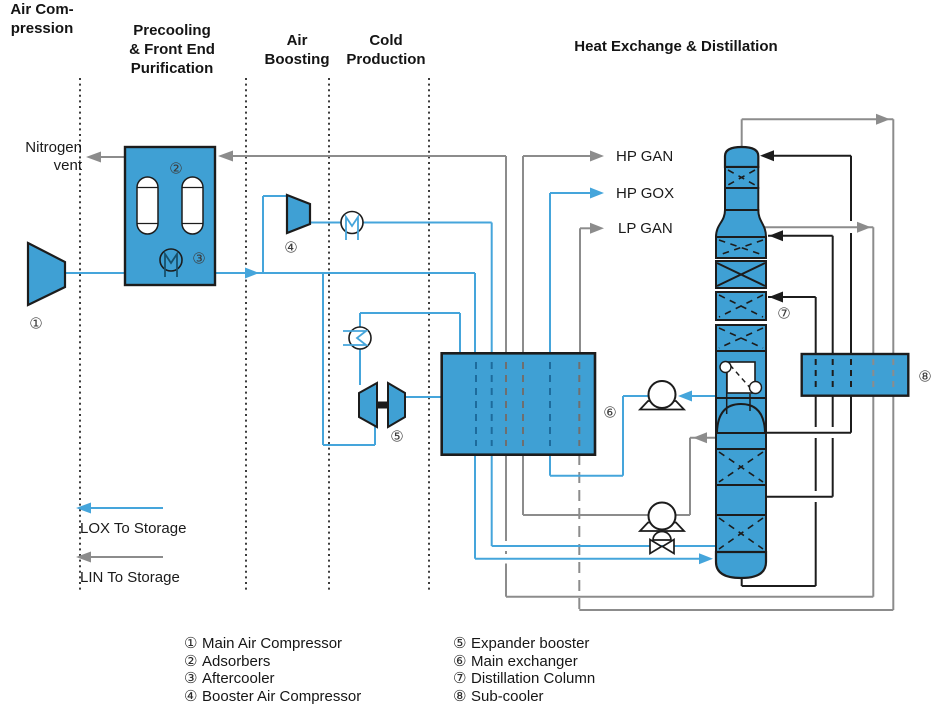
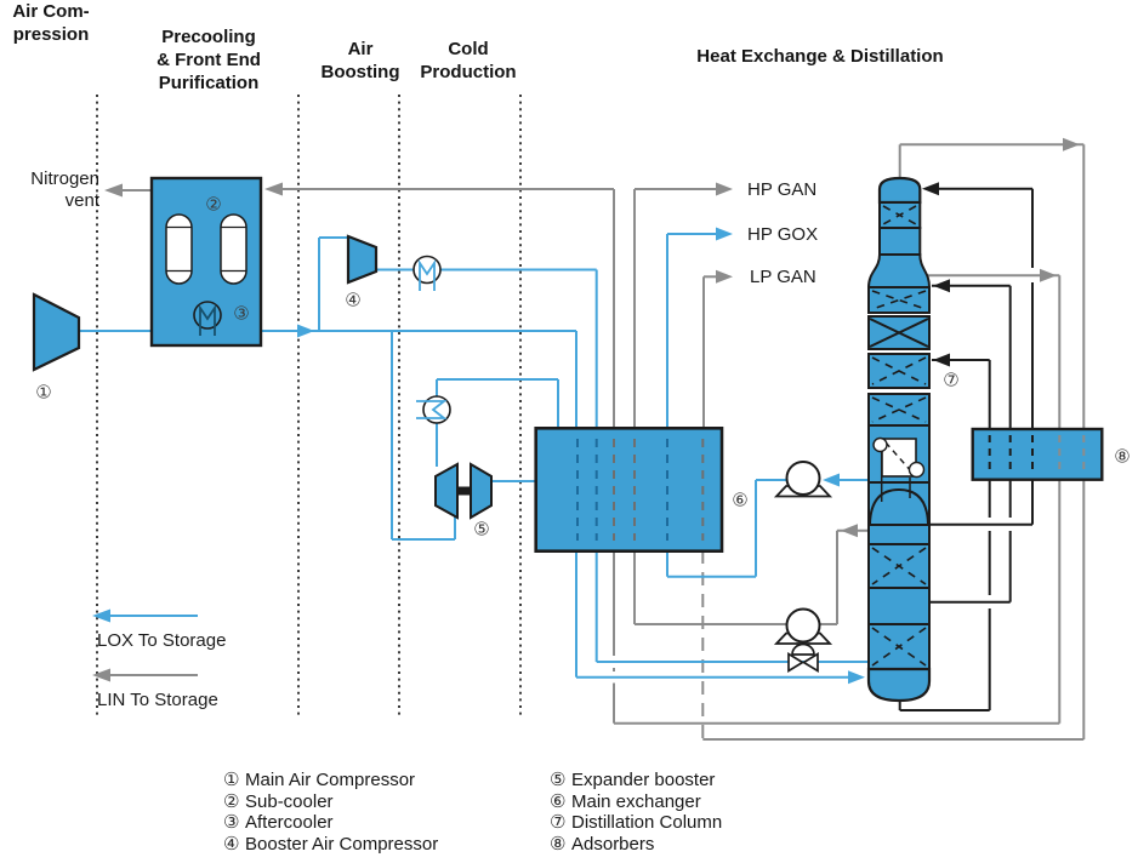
  Air Com-
  pression
  Precooling
  & Front End
  Purification
  Air
  Boosting
  Cold
  Production
  Heat Exchange & Distillation
  Nitrogen
  vent
  HP GAN
  HP GOX
  LP GAN
  LOX To Storage
  LIN To Storage
  ①
  ②
  ③
  ④
  ⑤
  ⑥
  ⑦
  ⑧
  ① Main Air Compressor
- ② Adsorbers
+ ② Sub-cooler
  ③ Aftercooler
  ④ Booster Air Compressor
  ⑤ Expander booster
  ⑥ Main exchanger
  ⑦ Distillation Column
- ⑧ Sub-cooler
+ ⑧ Adsorbers
